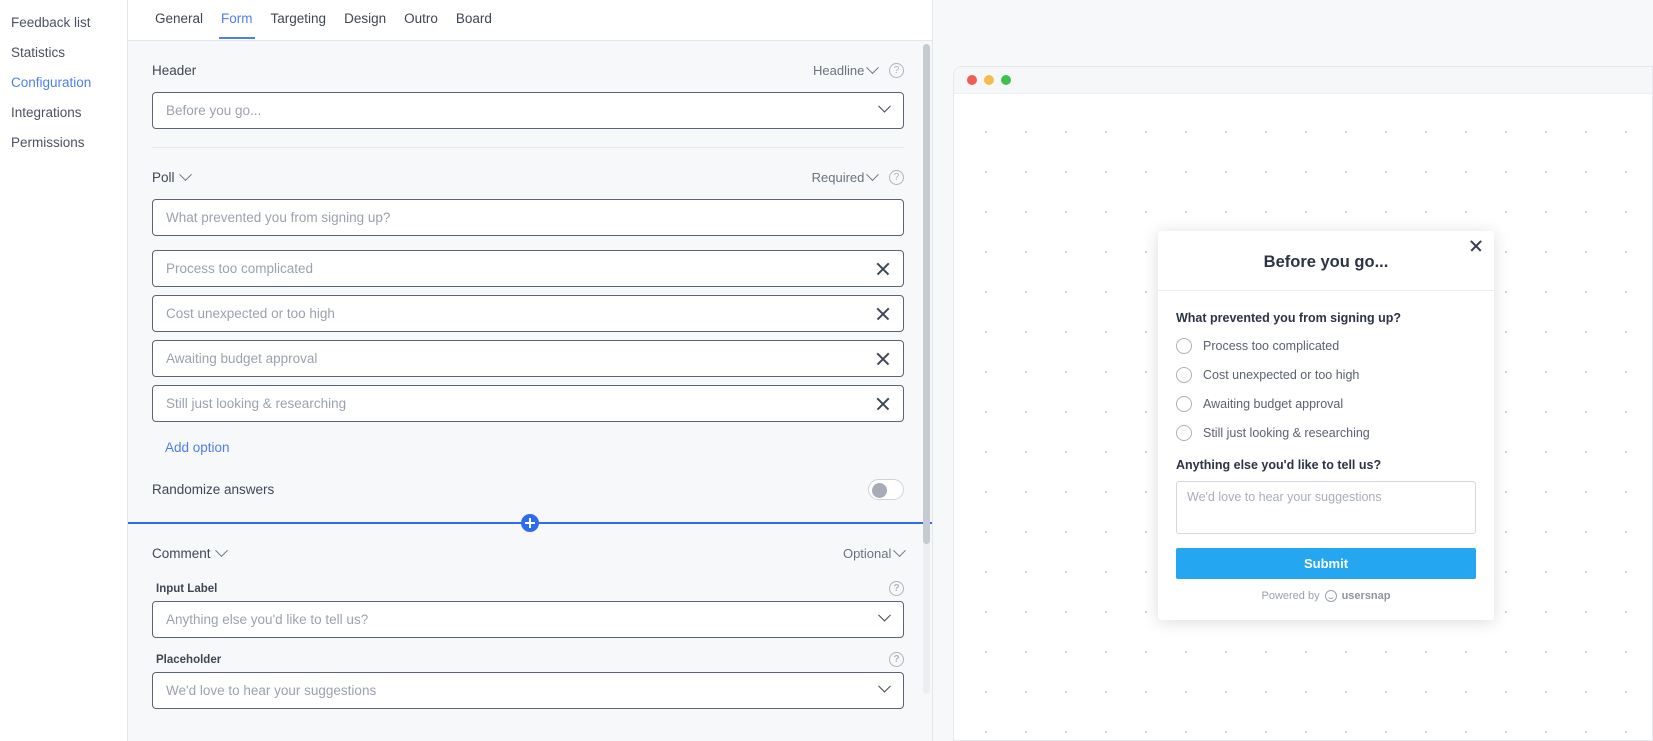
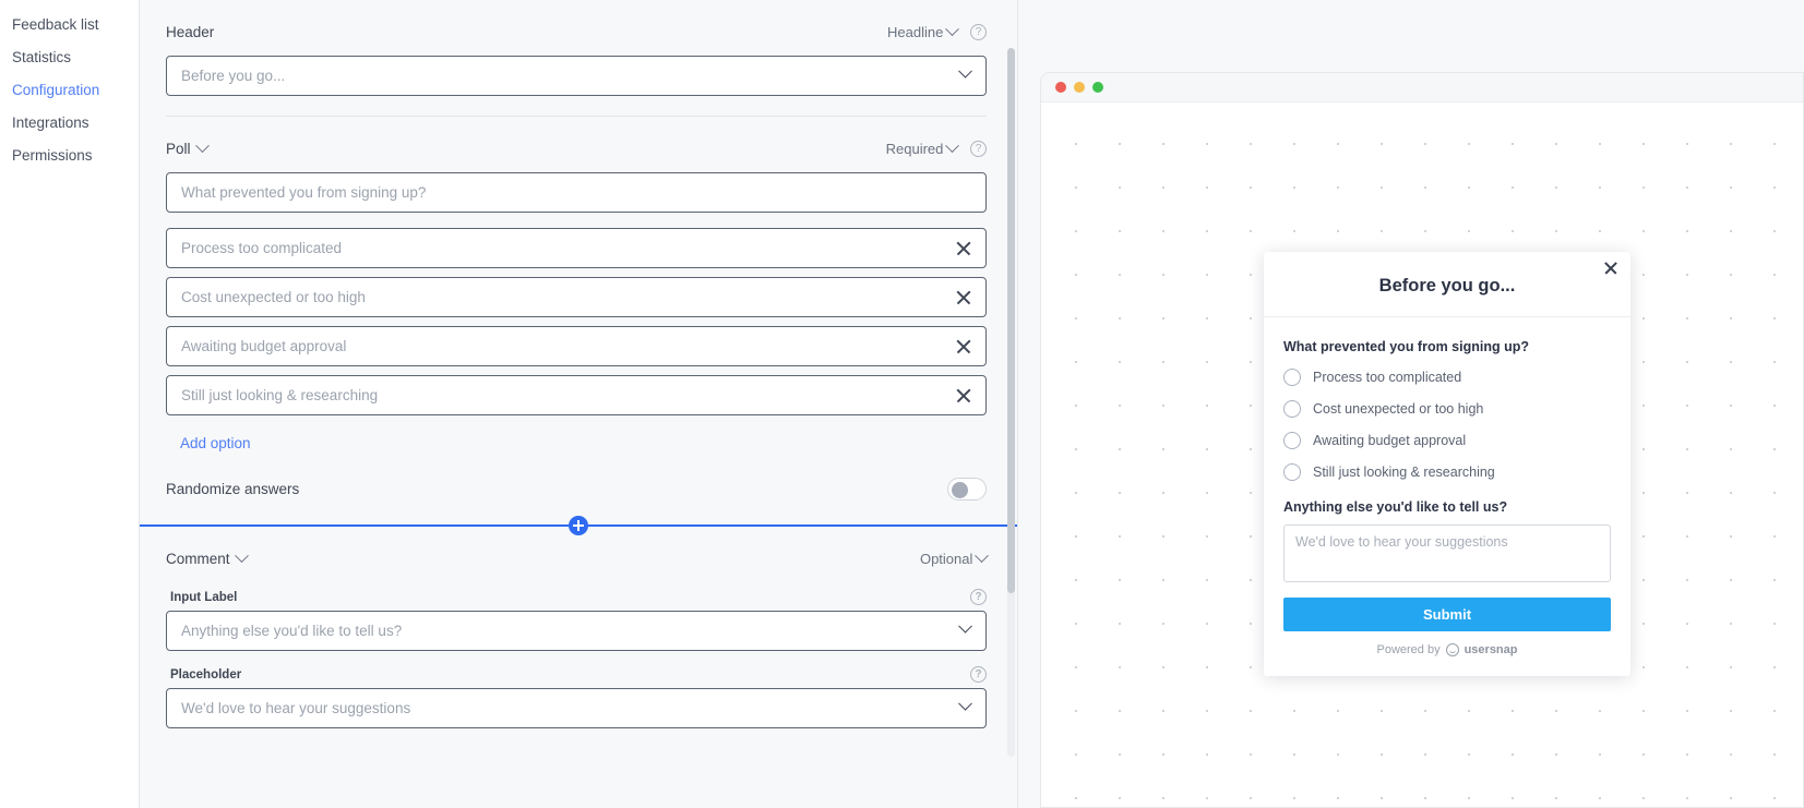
  Feedback list
  Statistics
  Configuration
  Integrations
  Permissions
- General
- Form
- Targeting
- Design
- Outro
- Board
  Header
  Headline
  ?
  Before you go...
  Poll
  Required
  ?
  What prevented you from signing up?
  Process too complicated
  Cost unexpected or too high
  Awaiting budget approval
  Still just looking & researching
  Add option
  Randomize answers
  Comment
  Optional
  Input Label
  ?
  Anything else you'd like to tell us?
  Placeholder
  ?
  We'd love to hear your suggestions
  Before you go...
  What prevented you from signing up?
  Process too complicated
  Cost unexpected or too high
  Awaiting budget approval
  Still just looking & researching
  Anything else you'd like to tell us?
  We'd love to hear your suggestions
  Submit
  Powered by
  usersnap
